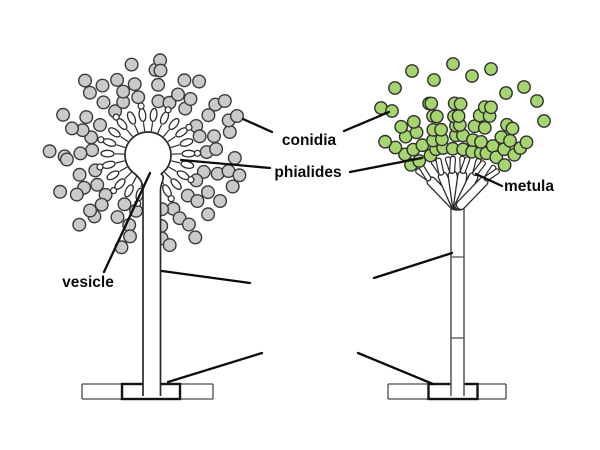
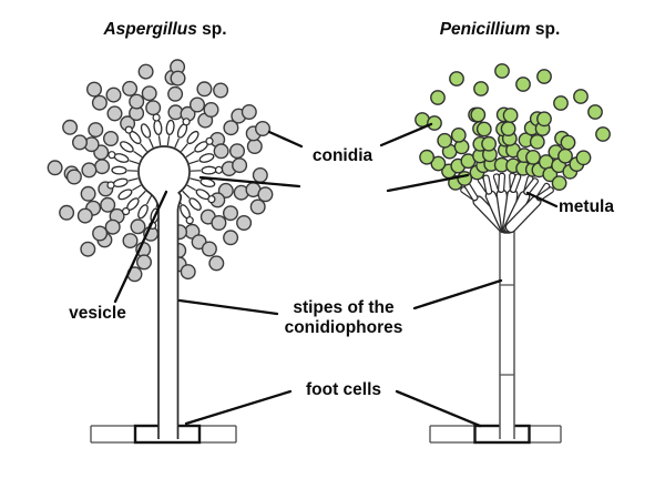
+ Aspergillus sp.
+ Penicillium sp.
  conidia
- phialides
  metula
  vesicle
+ stipes of the
+ conidiophores
+ foot cells
